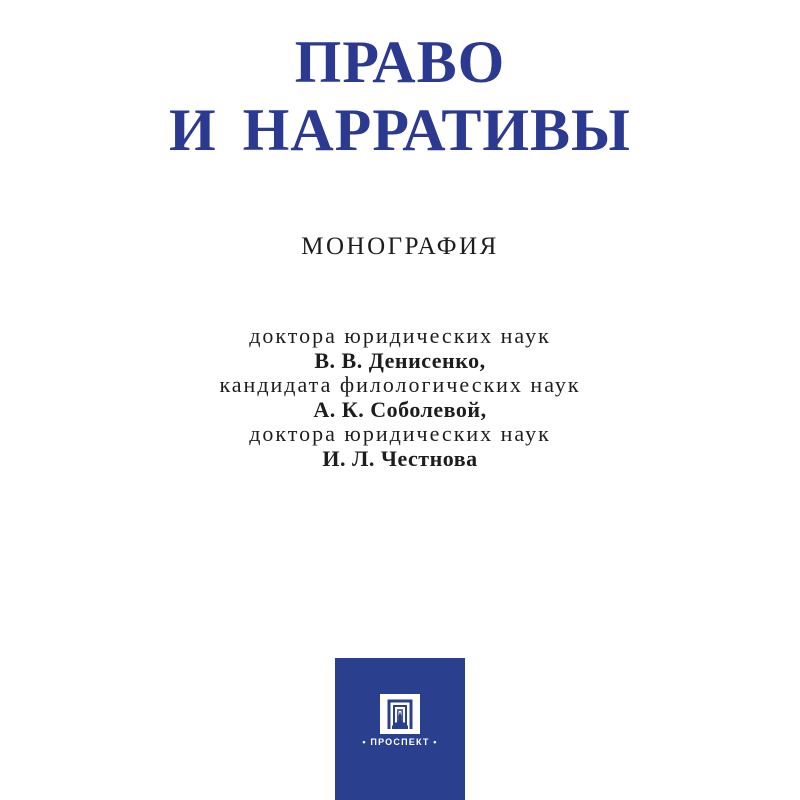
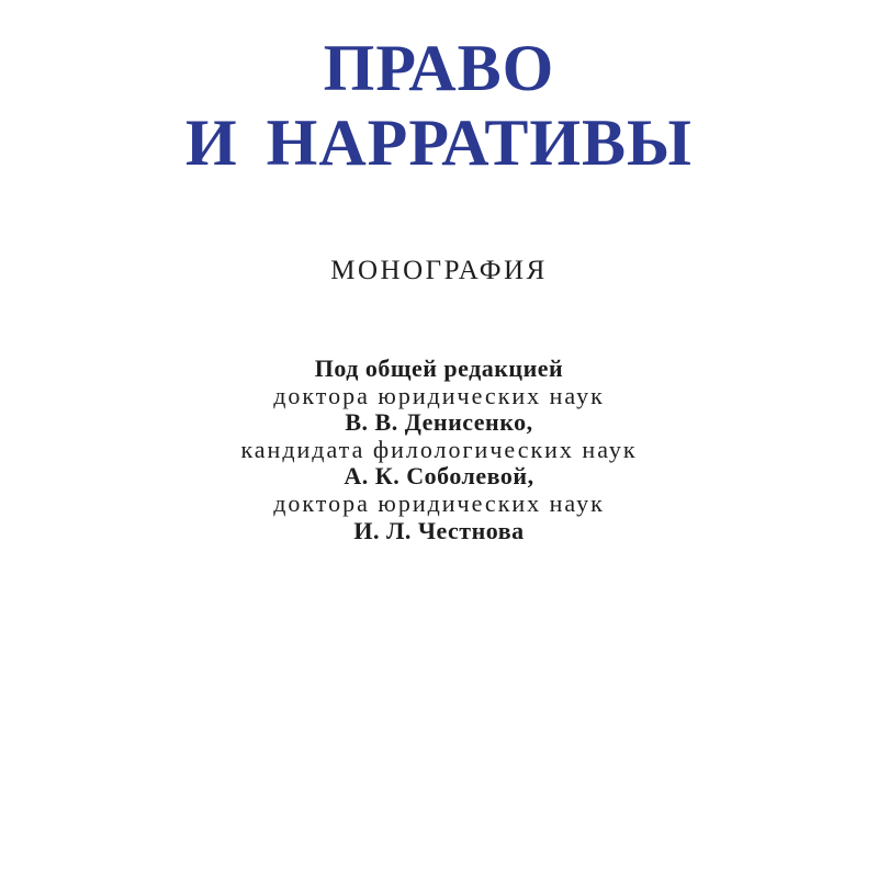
  ПРАВО
  И НАРРАТИВЫ
  МОНОГРАФИЯ
+ Под общей редакцией
  доктора юридических наук
  В. В. Денисенко,
  кандидата филологических наук
  А. К. Соболевой,
  доктора юридических наук
  И. Л. Честнова
- • ПРОСПЕКТ •
